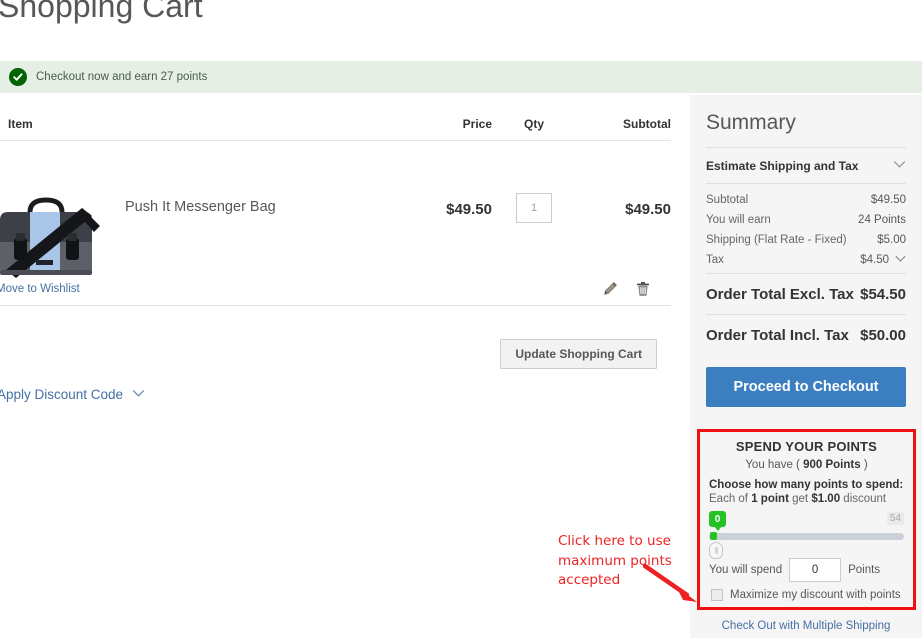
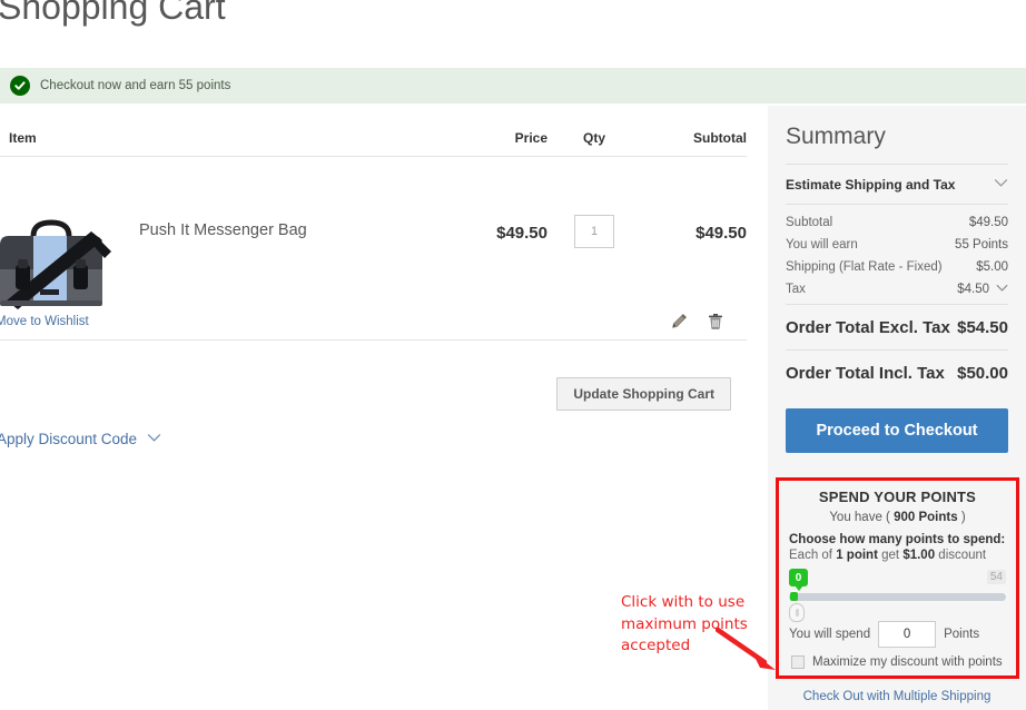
  Shopping Cart
- Checkout now and earn 27 points
+ Checkout now and earn 55 points
  Item
  Price
  Qty
  Subtotal
  Push It Messenger Bag
  $49.50
  1
  $49.50
  Move to Wishlist
  Update Shopping Cart
  Apply Discount Code
  Summary
  Estimate Shipping and Tax
  Subtotal
  $49.50
  You will earn
- 24 Points
+ 55 Points
  Shipping (Flat Rate - Fixed)
  $5.00
  Tax
  $4.50
  Order Total Excl. Tax
  $54.50
  Order Total Incl. Tax
  $50.00
  Proceed to Checkout
  SPEND YOUR POINTS
  You have ( 900 Points )
  Choose how many points to spend:
  Each of 1 point get $1.00 discount
  0
  54
  You will spend
  0
  Points
  Maximize my discount with points
  Check Out with Multiple Shipping
- Click here to use maximum points accepted
+ Click with to use maximum points accepted
